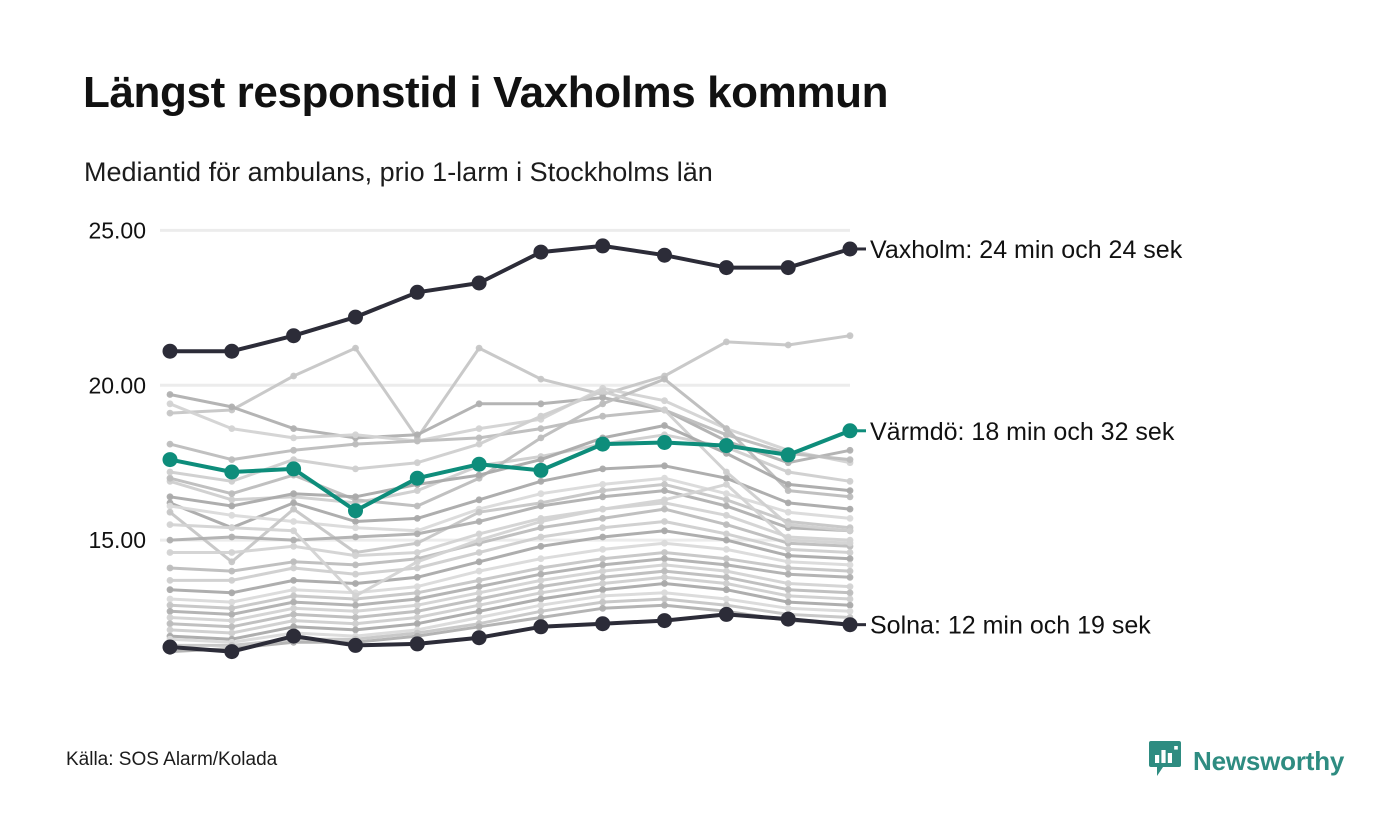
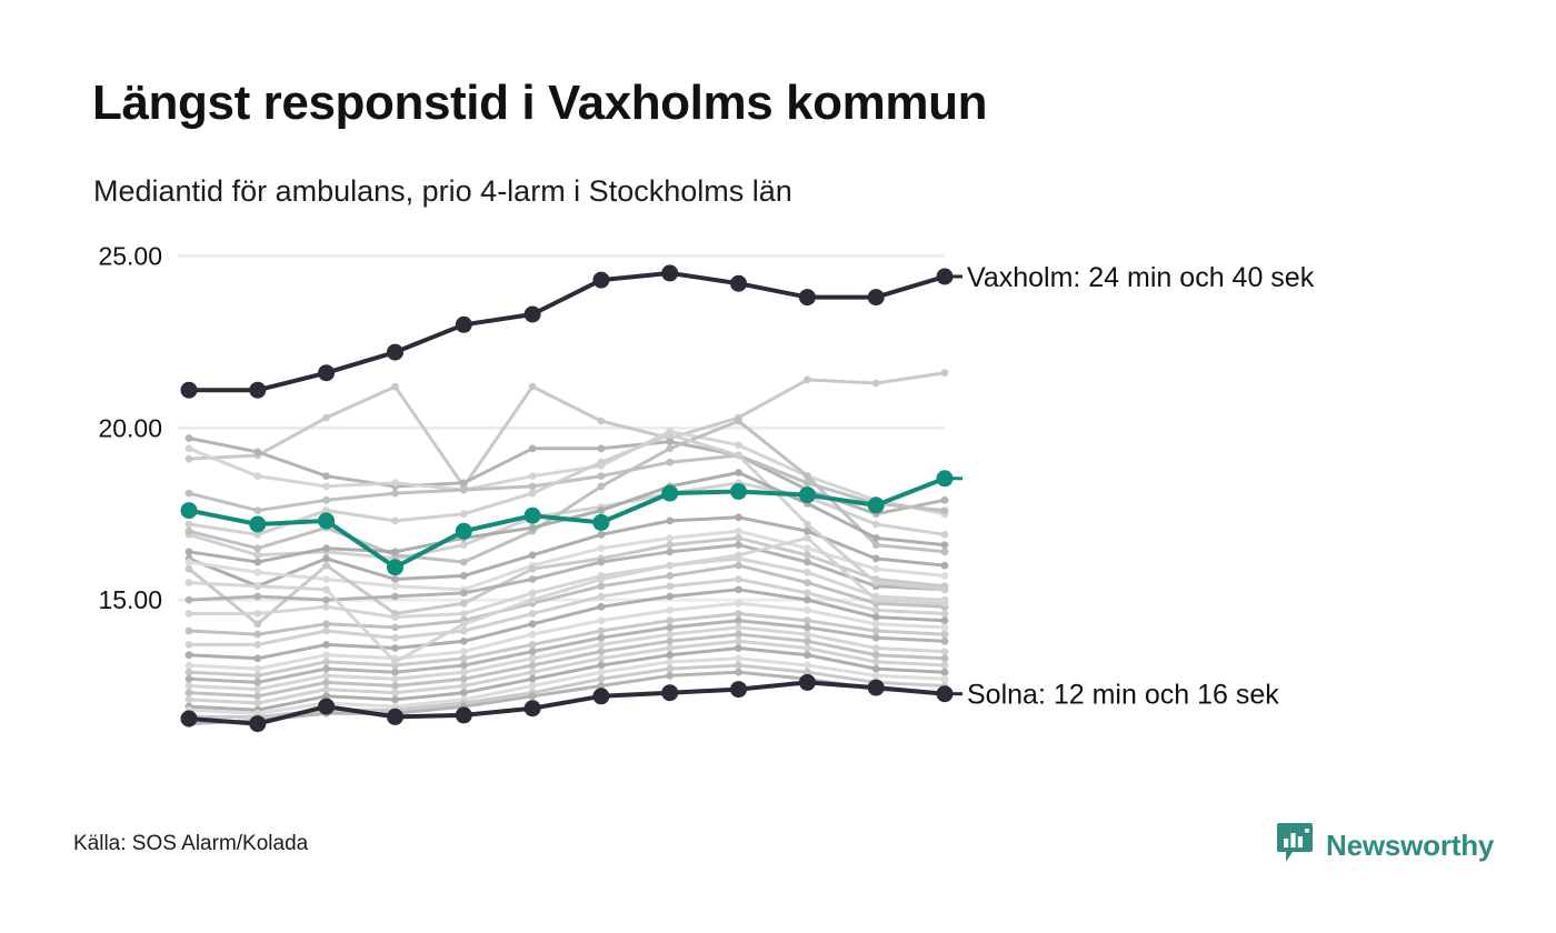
  Längst responstid i Vaxholms kommun
- Mediantid för ambulans, prio 1-larm i Stockholms län
+ Mediantid för ambulans, prio 4-larm i Stockholms län
  15.00
  20.00
  25.00
- Vaxholm: 24 min och 24 sek
+ Vaxholm: 24 min och 40 sek
- Värmdö: 18 min och 32 sek
- Solna: 12 min och 19 sek
+ Solna: 12 min och 16 sek
  Källa: SOS Alarm/Kolada
  Newsworthy
